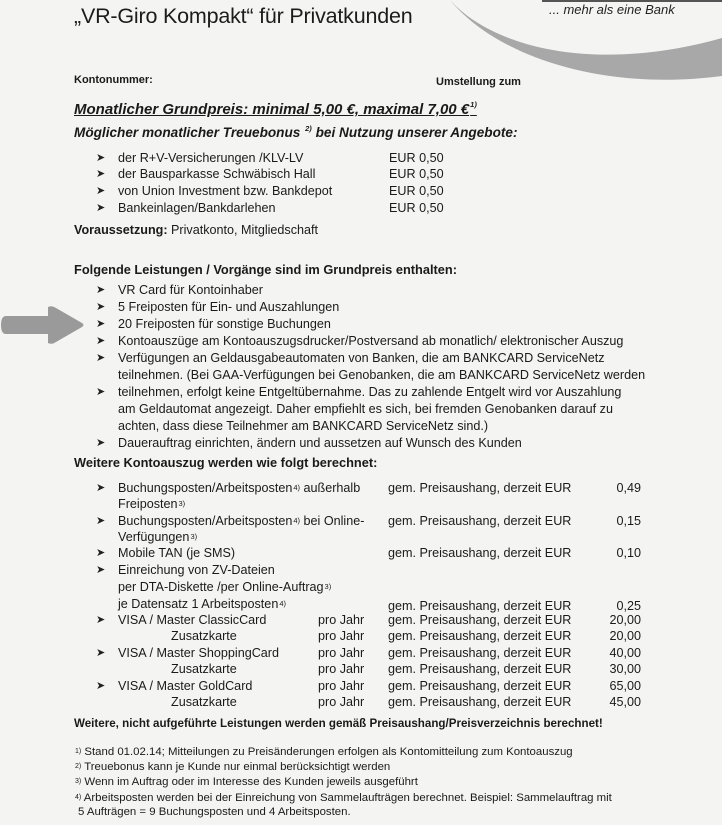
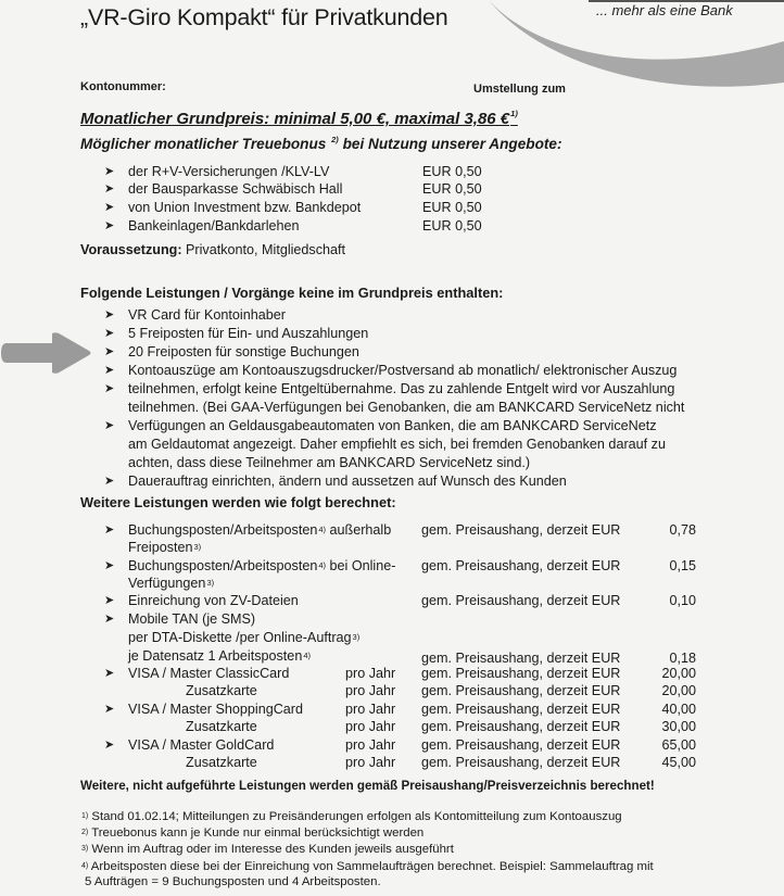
  ... mehr als eine Bank
  „VR-Giro Kompakt“ für Privatkunden
  Kontonummer:
  Umstellung zum
- Monatlicher Grundpreis: minimal 5,00 €, maximal 7,00 €1)
+ Monatlicher Grundpreis: minimal 5,00 €, maximal 3,86 €1)
  Möglicher monatlicher Treuebonus 2) bei Nutzung unserer Angebote:
  ➤
  der R+V-Versicherungen /KLV-LV
  EUR 0,50
  ➤
  der Bausparkasse Schwäbisch Hall
  EUR 0,50
  ➤
  von Union Investment bzw. Bankdepot
  EUR 0,50
  ➤
  Bankeinlagen/Bankdarlehen
  EUR 0,50
  Voraussetzung: Privatkonto, Mitgliedschaft
- Folgende Leistungen / Vorgänge sind im Grundpreis enthalten:
+ Folgende Leistungen / Vorgänge keine im Grundpreis enthalten:
  ➤
  VR Card für Kontoinhaber
  ➤
  5 Freiposten für Ein- und Auszahlungen
  ➤
  20 Freiposten für sonstige Buchungen
  ➤
  Kontoauszüge am Kontoauszugsdrucker/Postversand ab monatlich/ elektronischer Auszug
  ➤
- Verfügungen an Geldausgabeautomaten von Banken, die am BANKCARD ServiceNetz
+ teilnehmen, erfolgt keine Entgeltübernahme. Das zu zahlende Entgelt wird vor Auszahlung
- teilnehmen. (Bei GAA-Verfügungen bei Genobanken, die am BANKCARD ServiceNetz werden
+ teilnehmen. (Bei GAA-Verfügungen bei Genobanken, die am BANKCARD ServiceNetz nicht
  ➤
- teilnehmen, erfolgt keine Entgeltübernahme. Das zu zahlende Entgelt wird vor Auszahlung
+ Verfügungen an Geldausgabeautomaten von Banken, die am BANKCARD ServiceNetz
  am Geldautomat angezeigt. Daher empfiehlt es sich, bei fremden Genobanken darauf zu
  achten, dass diese Teilnehmer am BANKCARD ServiceNetz sind.)
  ➤
  Dauerauftrag einrichten, ändern und aussetzen auf Wunsch des Kunden
- Weitere Kontoauszug werden wie folgt berechnet:
+ Weitere Leistungen werden wie folgt berechnet:
  ➤
  Buchungsposten/Arbeitsposten4) außerhalb
  gem. Preisaushang, derzeit EUR
- 0,49
+ 0,78
  Freiposten3)
  ➤
  Buchungsposten/Arbeitsposten4) bei Online-
  gem. Preisaushang, derzeit EUR
  0,15
  Verfügungen3)
  ➤
- Mobile TAN (je SMS)
+ Einreichung von ZV-Dateien
  gem. Preisaushang, derzeit EUR
  0,10
  ➤
- Einreichung von ZV-Dateien
+ Mobile TAN (je SMS)
  per DTA-Diskette /per Online-Auftrag3)
  je Datensatz 1 Arbeitsposten4)
  gem. Preisaushang, derzeit EUR
- 0,25
+ 0,18
  ➤
  VISA / Master ClassicCard
  pro Jahr
  gem. Preisaushang, derzeit EUR
  20,00
  Zusatzkarte
  pro Jahr
  gem. Preisaushang, derzeit EUR
  20,00
  ➤
  VISA / Master ShoppingCard
  pro Jahr
  gem. Preisaushang, derzeit EUR
  40,00
  Zusatzkarte
  pro Jahr
  gem. Preisaushang, derzeit EUR
  30,00
  ➤
  VISA / Master GoldCard
  pro Jahr
  gem. Preisaushang, derzeit EUR
  65,00
  Zusatzkarte
  pro Jahr
  gem. Preisaushang, derzeit EUR
  45,00
  Weitere, nicht aufgeführte Leistungen werden gemäß Preisaushang/Preisverzeichnis berechnet!
  Stand 01.02.14; Mitteilungen zu Preisänderungen erfolgen als Kontomitteilung zum Kontoauszug
  Treuebonus kann je Kunde nur einmal berücksichtigt werden
  Wenn im Auftrag oder im Interesse des Kunden jeweils ausgeführt
- Arbeitsposten werden bei der Einreichung von Sammelaufträgen berechnet. Beispiel: Sammelauftrag mit
+ Arbeitsposten diese bei der Einreichung von Sammelaufträgen berechnet. Beispiel: Sammelauftrag mit
  5 Aufträgen = 9 Buchungsposten und 4 Arbeitsposten.
